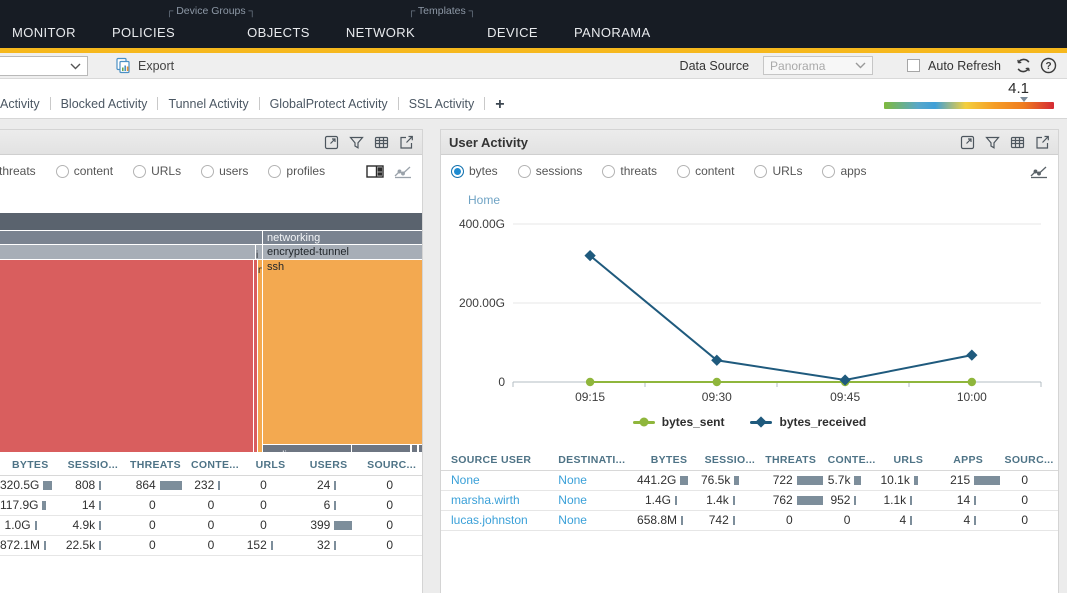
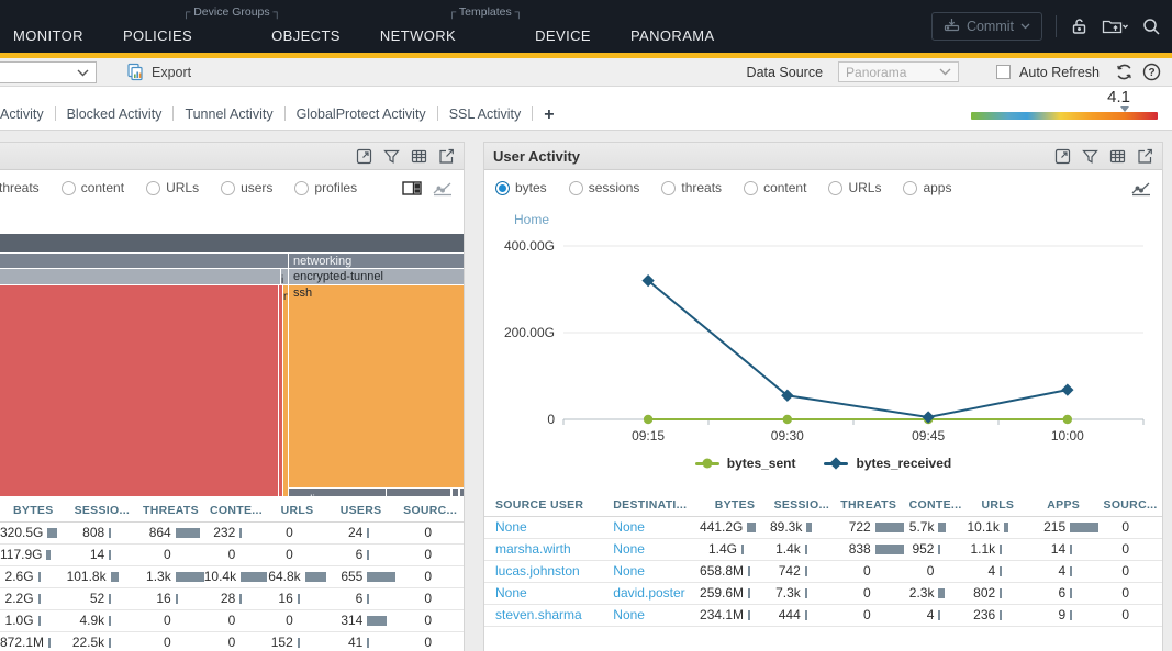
  MONITOR
  Device Groups
  POLICIES
  OBJECTS
  Templates
  NETWORK
  DEVICE
  PANORAMA
+ Commit
  Export
  Data Source
  Panorama
  Auto Refresh
  ?
  Activity
  Blocked Activity
  Tunnel Activity
  GlobalProtect Activity
  SSL Activity
  +
  4.1
  threats
  content
  URLs
  users
  profiles
  networking
  i
  encrypted-tunnel
  ssh
  BYTES	SESSIO...	THREATS	CONTE...	URLS	USERS	SOURC...
  320.5G	808	864	232	0	24	0
  117.9G	14	0	0	0	6	0
+ 2.6G	101.8k	1.3k	10.4k	64.8k	655	0
+ 2.2G	52	16	28	16	6	0
- 1.0G	4.9k	0	0	0	399	0
+ 1.0G	4.9k	0	0	0	314	0
- 872.1M	22.5k	0	0	152	32	0
+ 872.1M	22.5k	0	0	152	41	0
  User Activity
  bytes
  sessions
  threats
  content
  URLs
  apps
  Home
  400.00G
  200.00G
  0
  09:15
  09:30
  09:45
  10:00
  bytes_sent
  bytes_received
  SOURCE USER	DESTINATI...	BYTES	SESSIO...	THREATS	CONTE...	URLS	APPS	SOURC...
- None	None	441.2G	76.5k	722	5.7k	10.1k	215	0
+ None	None	441.2G	89.3k	722	5.7k	10.1k	215	0
- marsha.wirth	None	1.4G	1.4k	762	952	1.1k	14	0
+ marsha.wirth	None	1.4G	1.4k	838	952	1.1k	14	0
  lucas.johnston	None	658.8M	742	0	0	4	4	0
+ None	david.poster	259.6M	7.3k	0	2.3k	802	6	0
+ steven.sharma	None	234.1M	444	0	4	236	9	0
